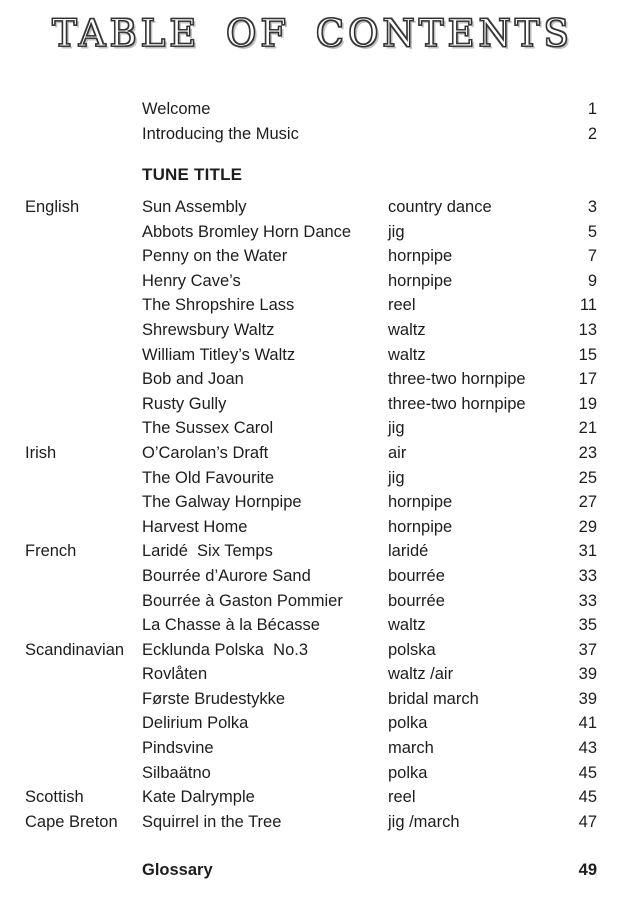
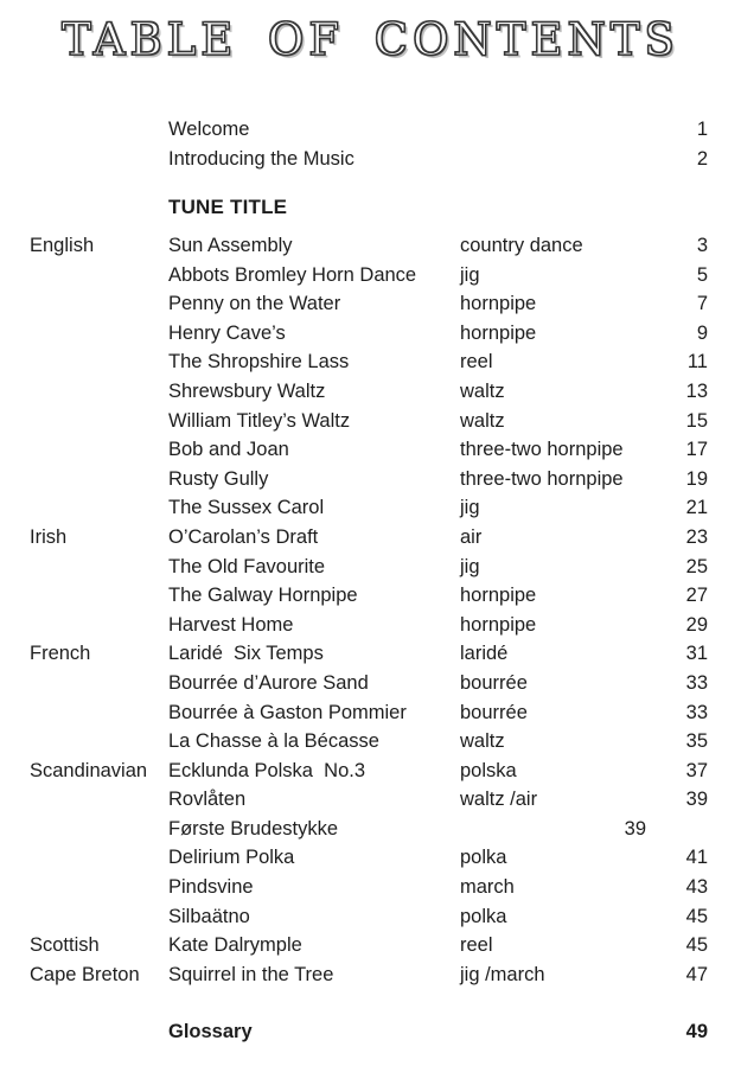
  TABLE OF CONTENTS
  Welcome
  1
  Introducing the Music
  2
  TUNE TITLE
  English
  Sun Assembly
  country dance
  3
  Abbots Bromley Horn Dance
  jig
  5
  Penny on the Water
  hornpipe
  7
  Henry Cave’s
  hornpipe
  9
  The Shropshire Lass
  reel
  11
  Shrewsbury Waltz
  waltz
  13
  William Titley’s Waltz
  waltz
  15
  Bob and Joan
  three-two hornpipe
  17
  Rusty Gully
  three-two hornpipe
  19
  The Sussex Carol
  jig
  21
  Irish
  O’Carolan’s Draft
  air
  23
  The Old Favourite
  jig
  25
  The Galway Hornpipe
  hornpipe
  27
  Harvest Home
  hornpipe
  29
  French
  Laridé Six Temps
  laridé
  31
  Bourrée d’Aurore Sand
  bourrée
  33
  Bourrée à Gaston Pommier
  bourrée
  33
  La Chasse à la Bécasse
  waltz
  35
  Scandinavian
  Ecklunda Polska No.3
  polska
  37
  Rovlåten
  waltz /air
  39
  Første Brudestykke
- bridal march
  39
  Delirium Polka
  polka
  41
  Pindsvine
  march
  43
  Silbaätno
  polka
  45
  Scottish
  Kate Dalrymple
  reel
  45
  Cape Breton
  Squirrel in the Tree
  jig /march
  47
  Glossary
  49
